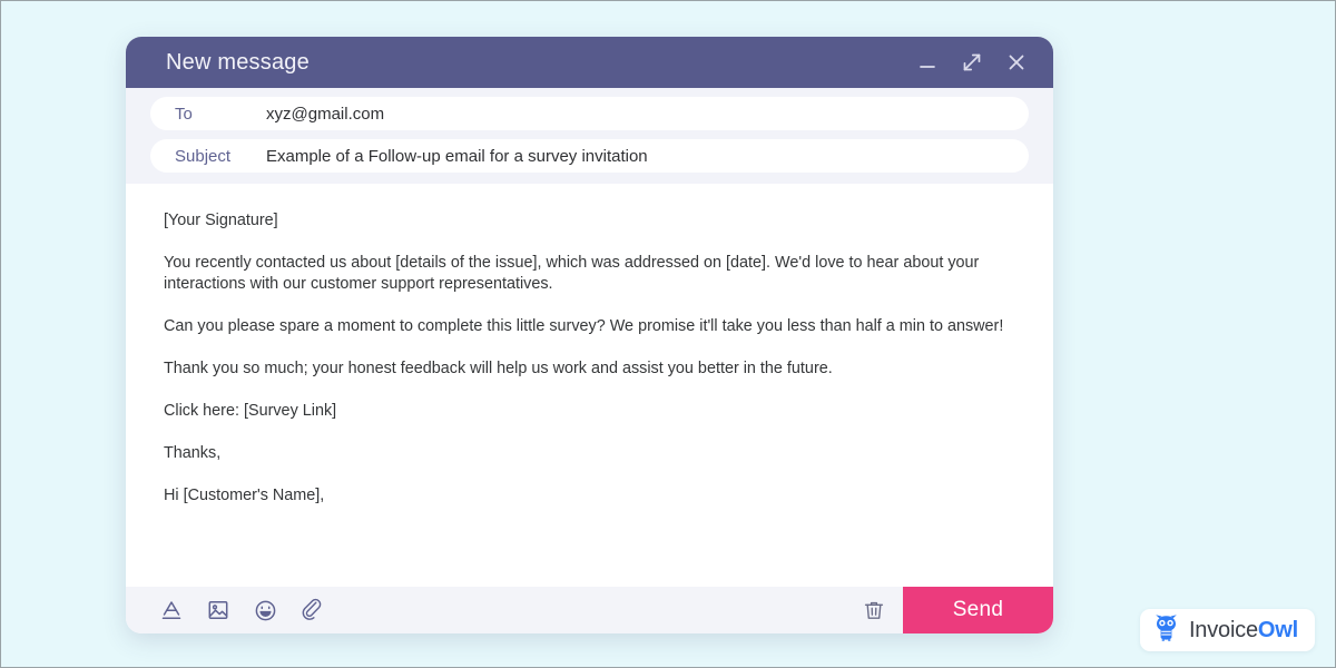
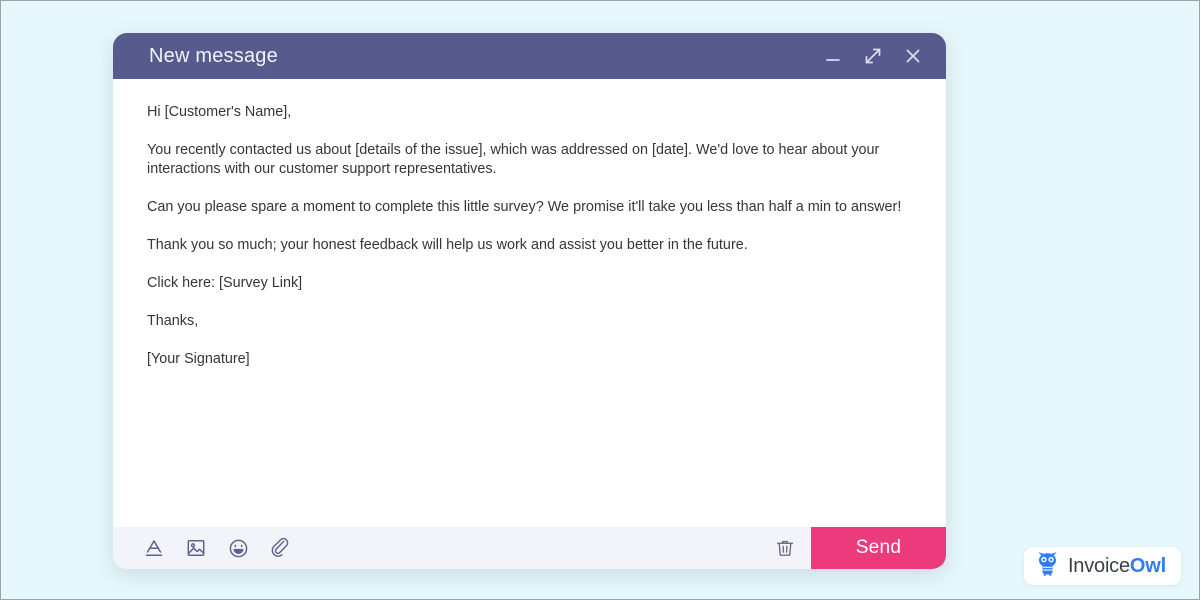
  New message
- To
- xyz@gmail.com
- Subject
- Example of a Follow-up email for a survey invitation
- [Your Signature]
+ Hi [Customer's Name],
  You recently contacted us about [details of the issue], which was addressed on [date]. We'd love to hear about your interactions with our customer support representatives.
  Can you please spare a moment to complete this little survey? We promise it'll take you less than half a min to answer!
  Thank you so much; your honest feedback will help us work and assist you better in the future.
  Click here: [Survey Link]
  Thanks,
- Hi [Customer's Name],
+ [Your Signature]
  Send
  InvoiceOwl
